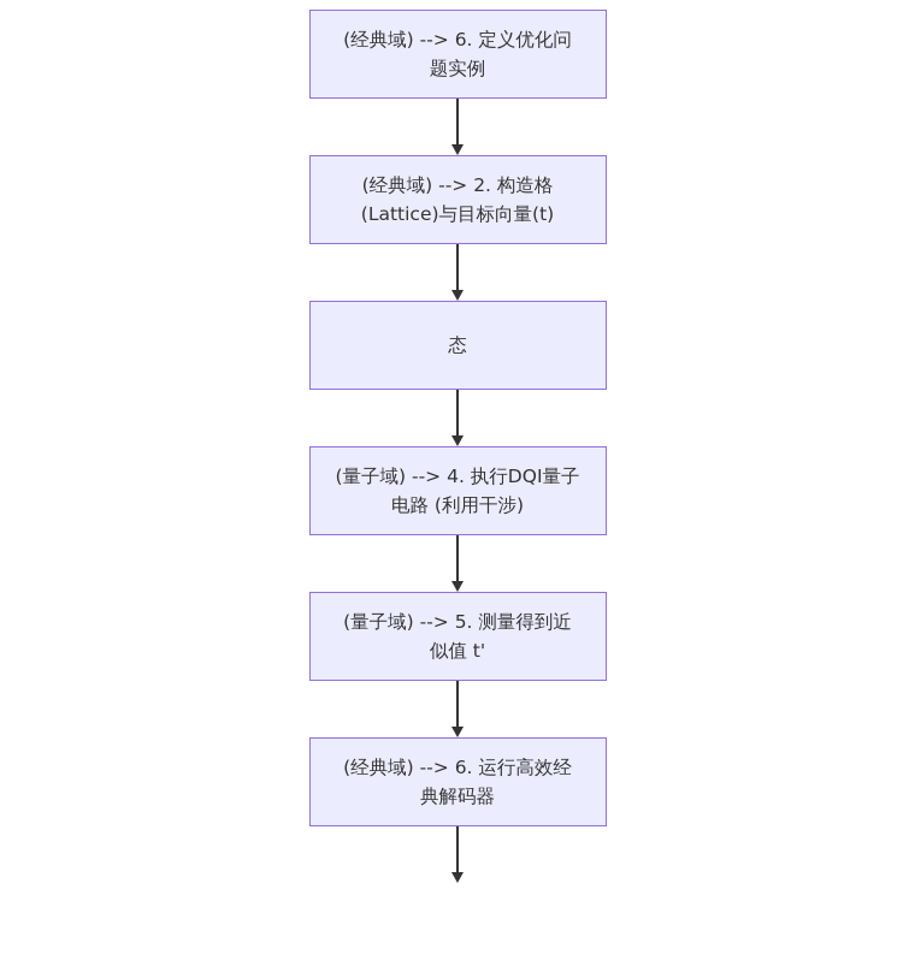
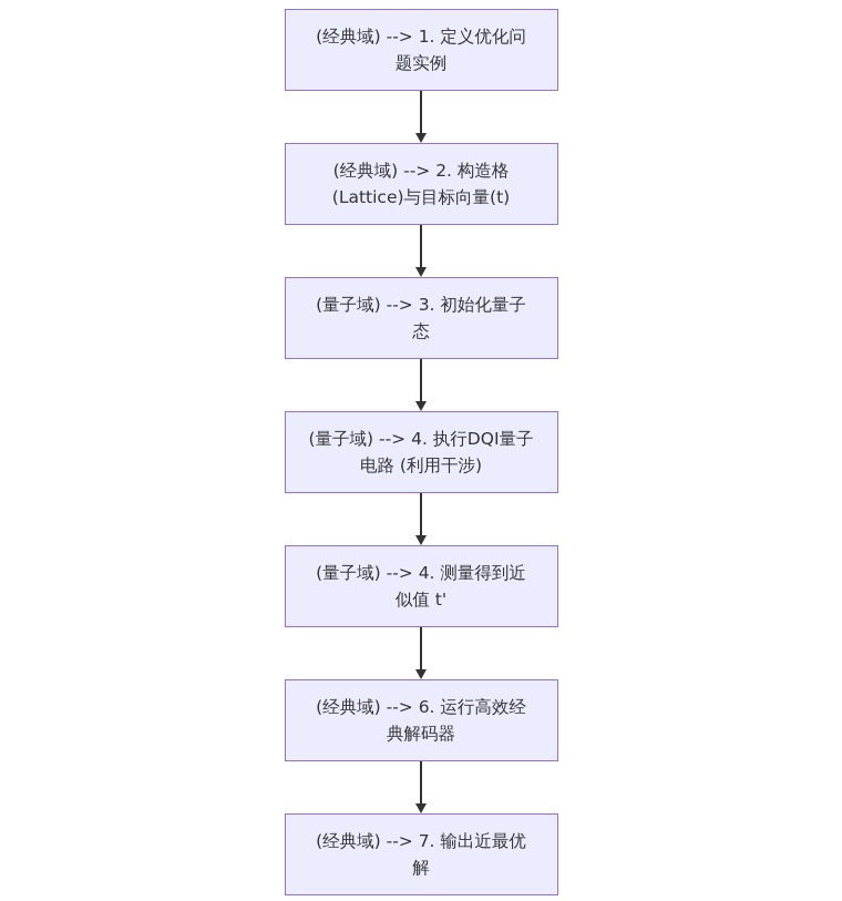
- (经典域) --> 6. 定义优化问
+ (经典域) --> 1. 定义优化问
  题实例
  (经典域) --> 2. 构造格
  (Lattice)与目标向量(t)
+ (量子域) --> 3. 初始化量子
  态
  (量子域) --> 4. 执行DQI量子
  电路 (利用干涉)
- (量子域) --> 5. 测量得到近
+ (量子域) --> 4. 测量得到近
  似值 t'
  (经典域) --> 6. 运行高效经
  典解码器
+ (经典域) --> 7. 输出近最优
+ 解
